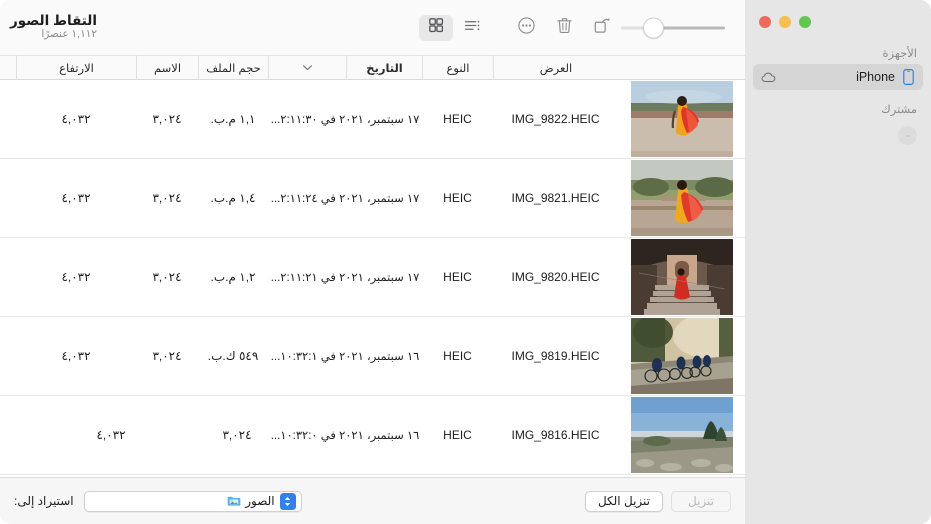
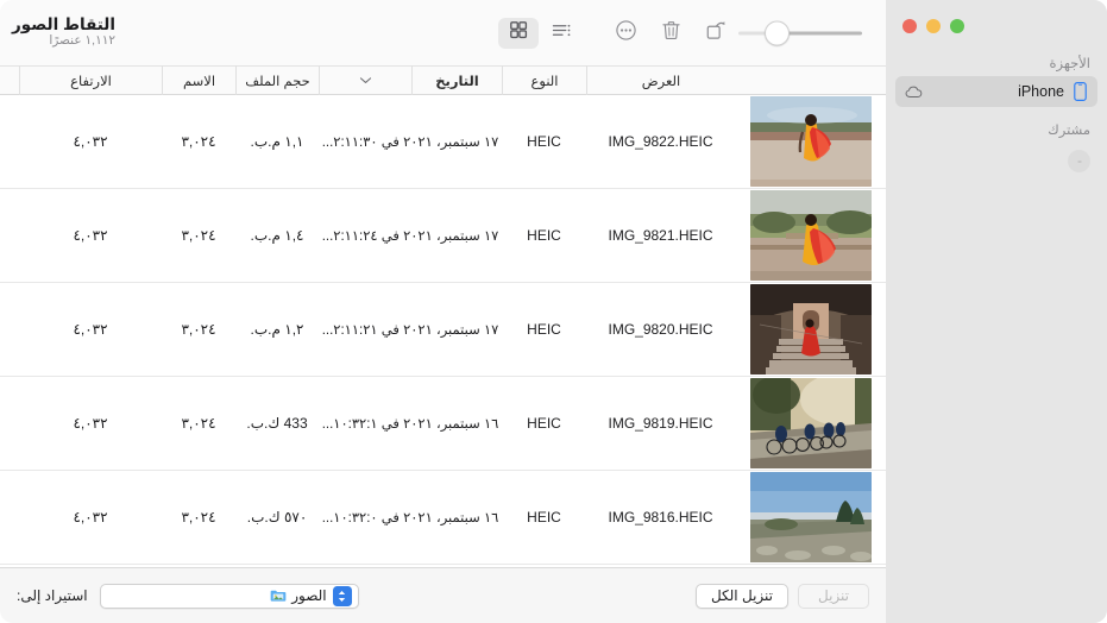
  الأجهزة
  iPhone
  مشترك
  التقاط الصور
  ١,١١٢ عنصرًا
  العرض
  النوع
  التاريخ
  حجم الملف
  الاسم
  الارتفاع
  IMG_9822.HEIC
  HEIC
  ١٧ سبتمبر، ٢٠٢١ في ٢:١١:٣٠...
  ١,١ م.ب.
  ٣,٠٢٤
  ٤,٠٣٢
  IMG_9821.HEIC
  HEIC
  ١٧ سبتمبر، ٢٠٢١ في ٢:١١:٢٤...
  ١,٤ م.ب.
  ٣,٠٢٤
  ٤,٠٣٢
  IMG_9820.HEIC
  HEIC
  ١٧ سبتمبر، ٢٠٢١ في ٢:١١:٢١...
  ١,٢ م.ب.
  ٣,٠٢٤
  ٤,٠٣٢
  IMG_9819.HEIC
  HEIC
  ١٦ سبتمبر، ٢٠٢١ في ١٠:٣٢:١...
- ٥٤٩ ك.ب.
+ 433 ك.ب.
  ٣,٠٢٤
  ٤,٠٣٢
  IMG_9816.HEIC
  HEIC
  ١٦ سبتمبر، ٢٠٢١ في ١٠:٣٢:٠...
+ ٥٧٠ ك.ب.
  ٣,٠٢٤
  ٤,٠٣٢
  تنزيل
  تنزيل الكل
  الصور
  استيراد إلى:
